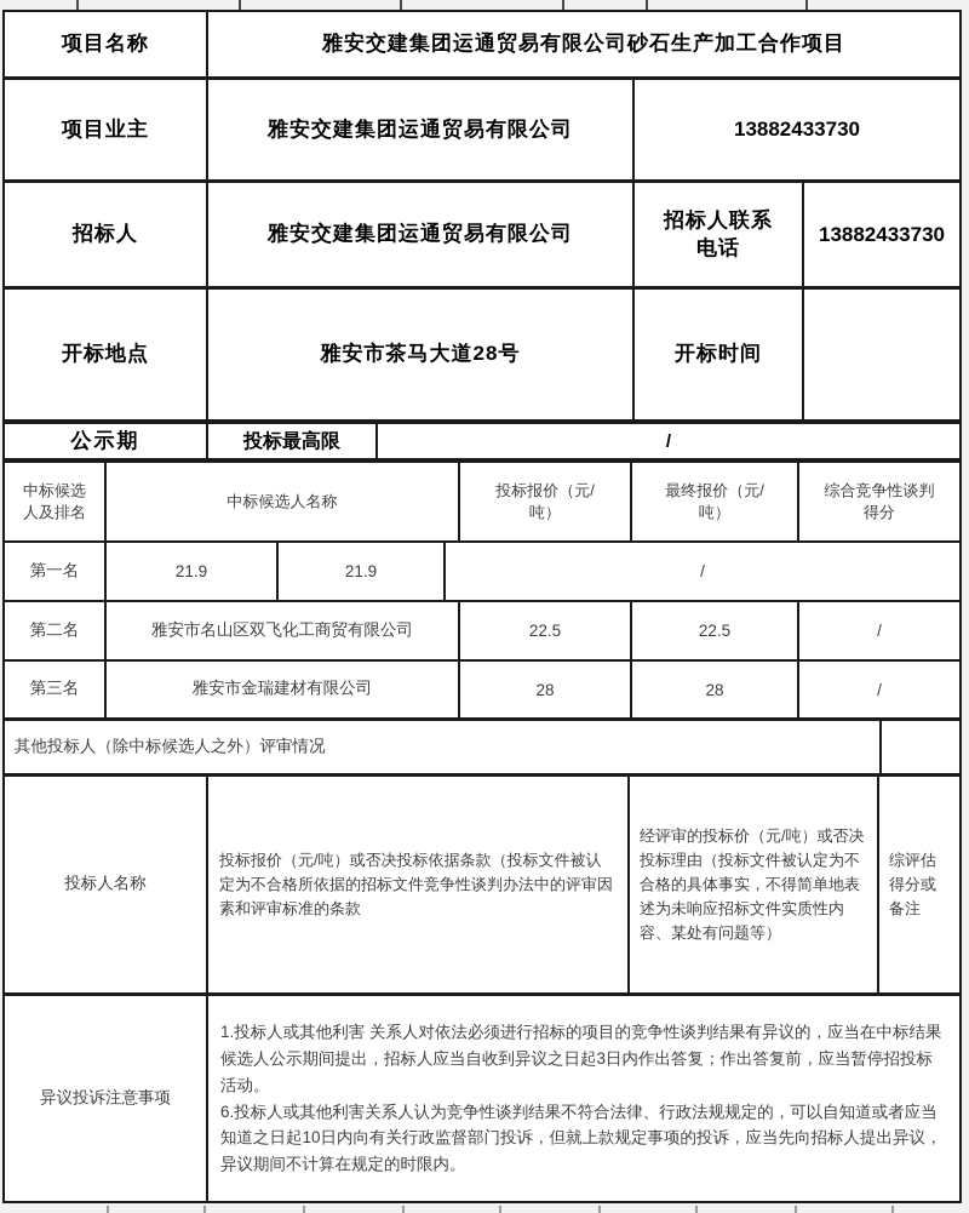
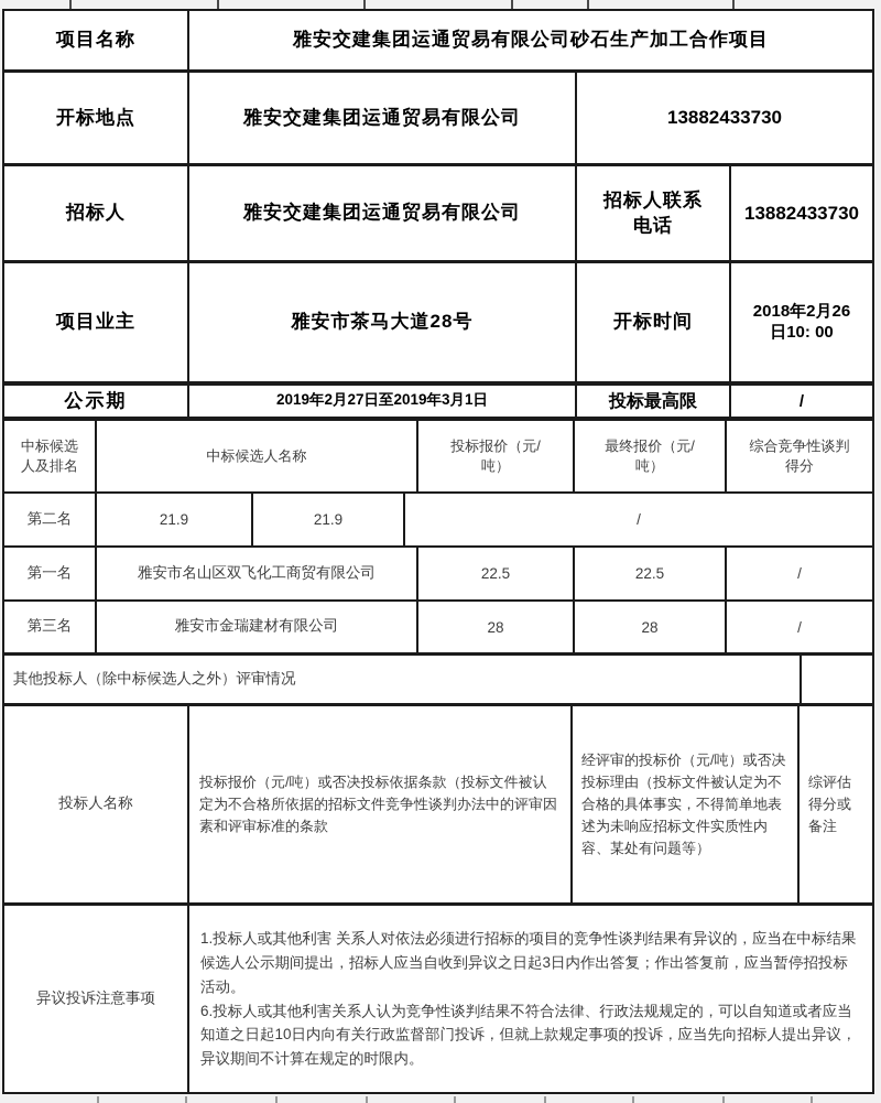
  项目名称
  雅安交建集团运通贸易有限公司砂石生产加工合作项目
- 项目业主
+ 开标地点
  雅安交建集团运通贸易有限公司
  13882433730
  招标人
  雅安交建集团运通贸易有限公司
  招标人联系电话
  13882433730
- 开标地点
+ 项目业主
  雅安市茶马大道28号
  开标时间
+ 2018年2月26日10: 00
  公示期
+ 2019年2月27日至2019年3月1日
  投标最高限
  /
  中标候选人及排名
  中标候选人名称
  投标报价（元/吨）
  最终报价（元/吨）
  综合竞争性谈判得分
- 第一名
+ 第二名
  21.9
  21.9
  /
- 第二名
+ 第一名
  雅安市名山区双飞化工商贸有限公司
  22.5
  22.5
  /
  第三名
  雅安市金瑞建材有限公司
  28
  28
  /
  其他投标人（除中标候选人之外）评审情况
  投标人名称
  投标报价（元/吨）或否决投标依据条款（投标文件被认定为不合格所依据的招标文件竞争性谈判办法中的评审因素和评审标准的条款
  经评审的投标价（元/吨）或否决投标理由（投标文件被认定为不合格的具体事实，不得简单地表述为未响应招标文件实质性内容、某处有问题等）
  综评估得分或备注
  异议投诉注意事项
  1.投标人或其他利害 关系人对依法必须进行招标的项目的竞争性谈判结果有异议的，应当在中标结果候选人公示期间提出，招标人应当自收到异议之日起3日内作出答复；作出答复前，应当暂停招投标活动。
  6.投标人或其他利害关系人认为竞争性谈判结果不符合法律、行政法规规定的，可以自知道或者应当知道之日起10日内向有关行政监督部门投诉，但就上款规定事项的投诉，应当先向招标人提出异议，异议期间不计算在规定的时限内。
